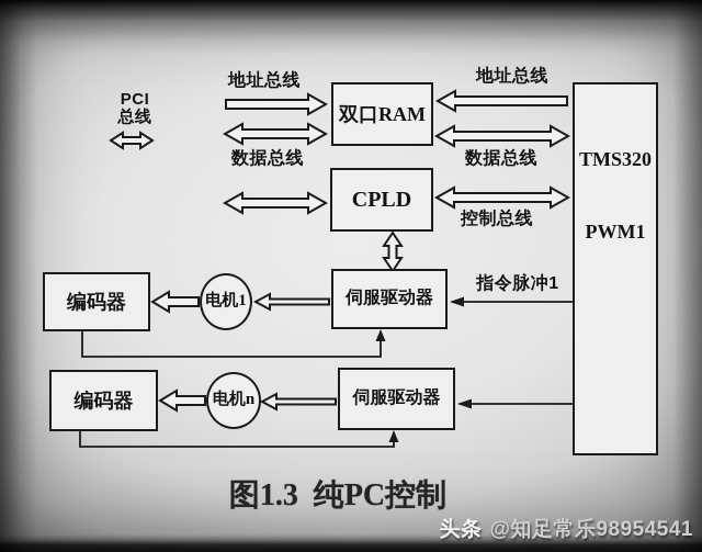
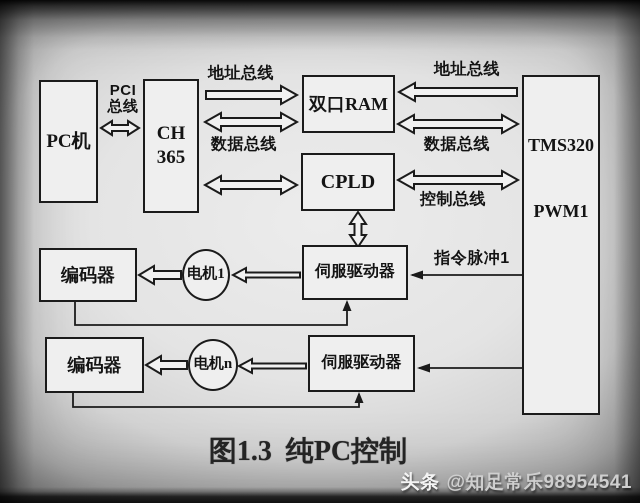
+ PC机
+ CH
+ 365
  双口RAM
  CPLD
  TMS320
  PWM1
  伺服驱动器
  伺服驱动器
  编码器
  编码器
  电机1
  电机n
  PCI
  总线
  地址总线
  数据总线
  地址总线
  数据总线
  控制总线
  指令脉冲1
  图1.3 纯PC控制
  头条 @知足常乐98954541
